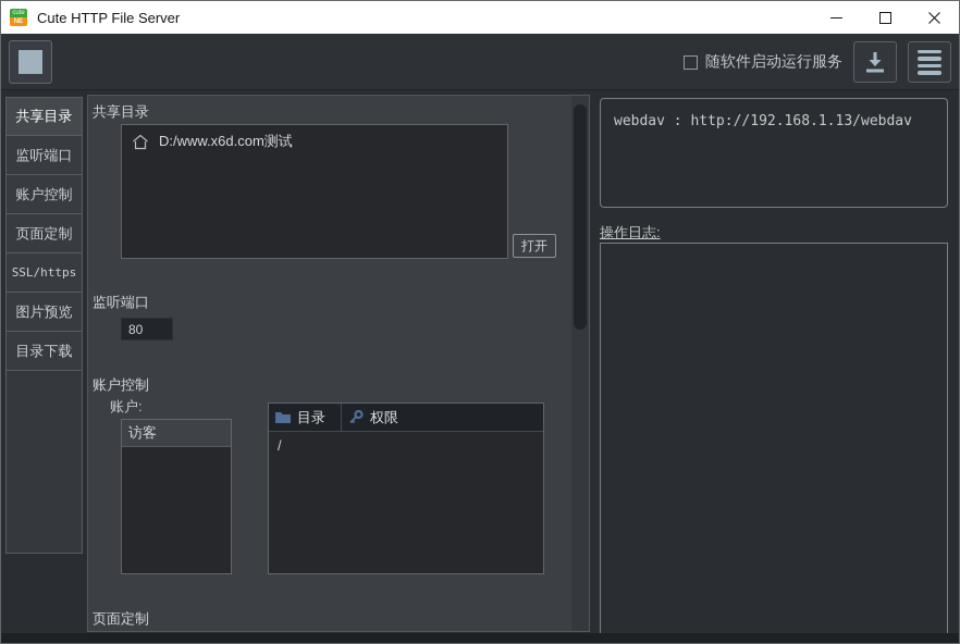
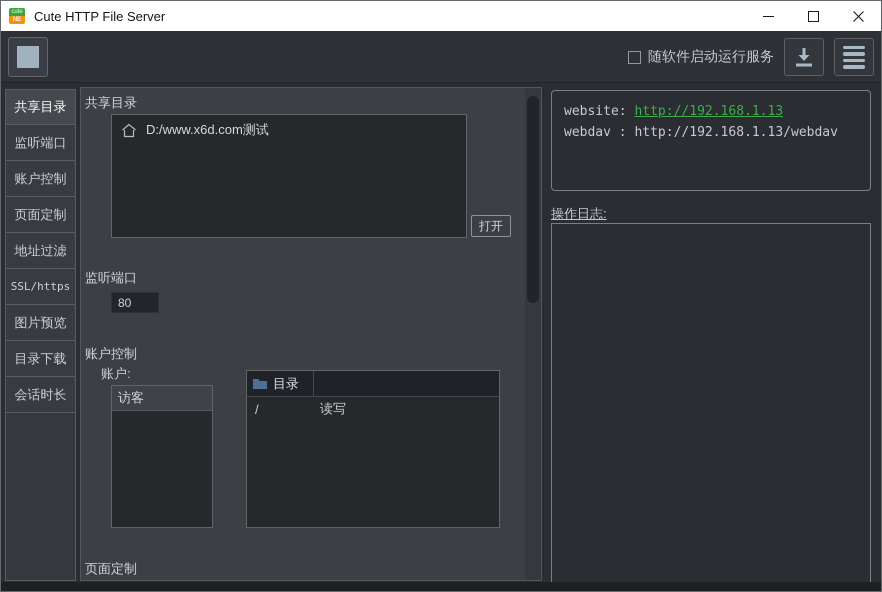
  Cute HTTP File Server
  随软件启动运行服务
  共享目录
  监听端口
  账户控制
  页面定制
+ 地址过滤
  SSL/https
  图片预览
  目录下载
+ 会话时长
  共享目录
  D:/www.x6d.com测试
  打开
  监听端口
  80
  账户控制
  账户:
  访客
  目录
- 权限
  /
+ 读写
  页面定制
+ website: http://192.168.1.13
  webdav : http://192.168.1.13/webdav
  操作日志:
